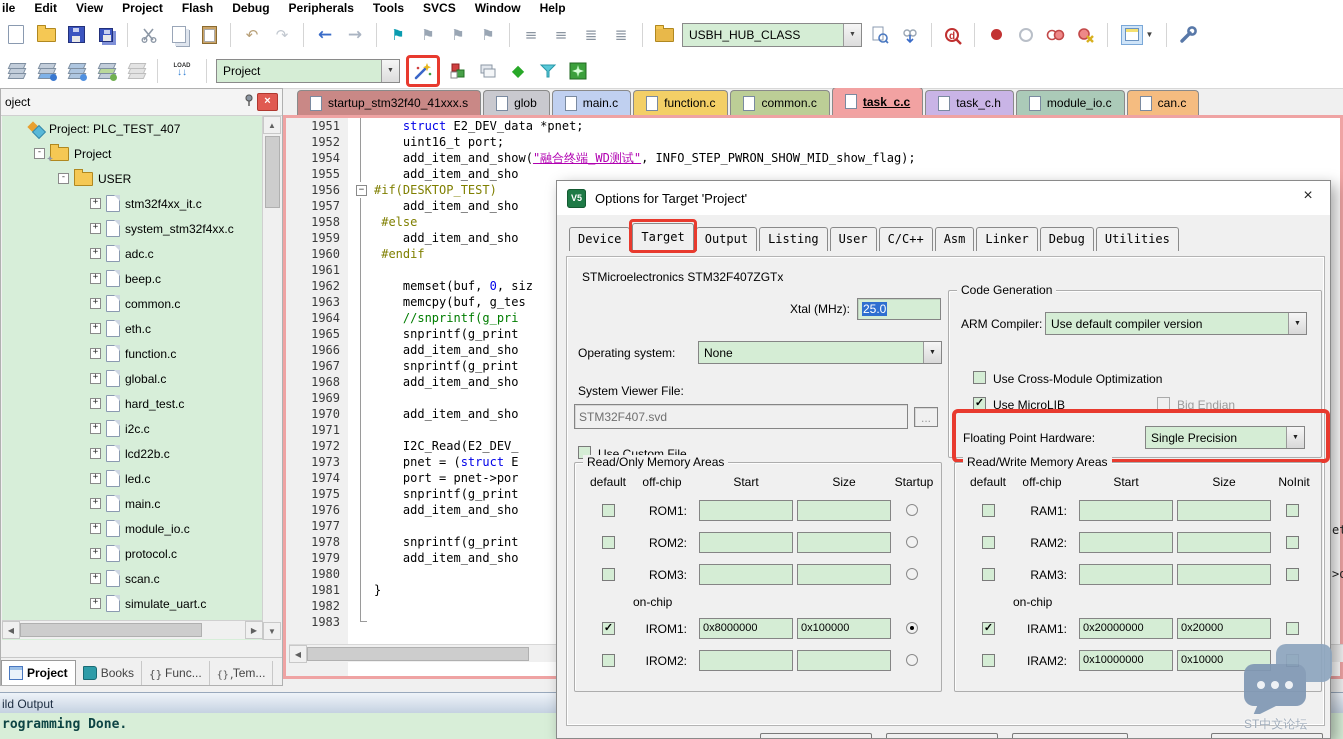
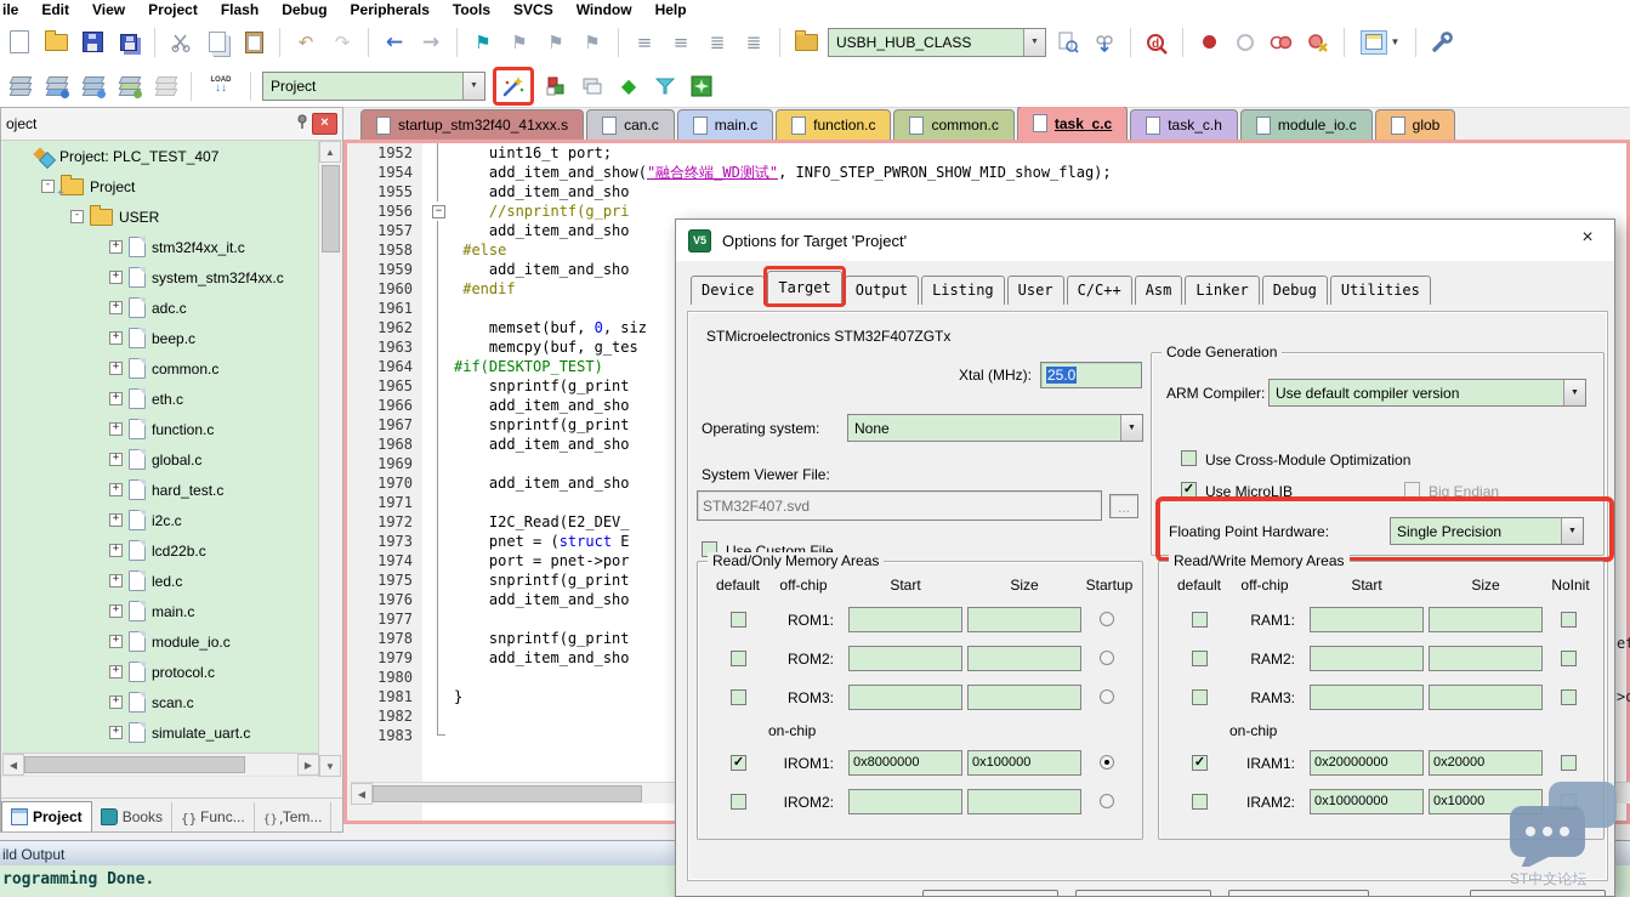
  ile
  Edit
  View
  Project
  Flash
  Debug
  Peripherals
  Tools
  SVCS
  Window
  Help
  ↶
  ↷
  ←
  →
  ⚑
  ⚑
  ⚑
  ⚑
  ≡
  ≡
  ≣
  ≣
  USBH_HUB_CLASS
  d
  ▼
  ↓↓
  Project
  ◆
  oject
  ×
  Project: PLC_TEST_407
  -
  Project
  -
  USER
  +
  stm32f4xx_it.c
  +
  system_stm32f4xx.c
  +
  adc.c
  +
  beep.c
  +
  common.c
  +
  eth.c
  +
  function.c
  +
  global.c
  +
  hard_test.c
  +
  i2c.c
  +
  lcd22b.c
  +
  led.c
  +
  main.c
  +
  module_io.c
  +
  protocol.c
  +
  scan.c
  +
  simulate_uart.c
  ▲
  ▼
  ◀
  ▶
  Project
  Books
  Func...
  Tem...
  startup_stm32f40_41xxx.s
- glob
+ can.c
  main.c
  function.c
  common.c
  task_c.c
  task_c.h
  module_io.c
- can.c
+ glob
- 1951
- struct E2_DEV_data *pnet;
  1952
  uint16_t port;
  1954
  add_item_and_show("融合终端_WD测试", INFO_STEP_PWRON_SHOW_MID_show_flag);
  1955
  add_item_and_sho
  1956
- #if(DESKTOP_TEST)
+ //snprintf(g_pri
  1957
  add_item_and_sho
  1958
  #else
  1959
  add_item_and_sho
  1960
  #endif
  1961
  1962
  memset(buf, 0, siz
  1963
  memcpy(buf, g_tes
  1964
- //snprintf(g_pri
+ #if(DESKTOP_TEST)
  1965
  snprintf(g_print
  1966
  add_item_and_sho
  1967
  snprintf(g_print
  1968
  add_item_and_sho
  1969
  1970
  add_item_and_sho
  1971
  1972
  I2C_Read(E2_DEV_
  1973
  pnet = (struct E
  1974
  port = pnet->por
  1975
  snprintf(g_print
  1976
  add_item_and_sho
  1977
  1978
  snprintf(g_print
  1979
  add_item_and_sho
  1980
  1981
  }
  1982
  1983
  ◀
  ild Output
  rogramming Done.
  V5
  Options for Target 'Project'
  ×
  Device
  Target
  Output
  Listing
  User
  C/C++
  Asm
  Linker
  Debug
  Utilities
  STMicroelectronics STM32F407ZGTx
  Xtal (MHz):
  25.0
  Operating system:
  None
  System Viewer File:
  STM32F407.svd
  ...
  Use Custom File
  Code Generation
  ARM Compiler:
  Use default compiler version
  Use Cross-Module Optimization
  Use MicroLIB
  Big Endian
  Floating Point Hardware:
  Single Precision
  Read/Only Memory Areas
  default
  off-chip
  Start
  Size
  Startup
  ROM1:
  ROM2:
  ROM3:
  on-chip
  IROM1:
  0x8000000
  0x100000
  IROM2:
  Read/Write Memory Areas
  default
  off-chip
  Start
  Size
  NoInit
  RAM1:
  RAM2:
  RAM3:
  on-chip
  IRAM1:
  0x20000000
  0x20000
  IRAM2:
  0x10000000
  0x10000
  ST中文论坛
